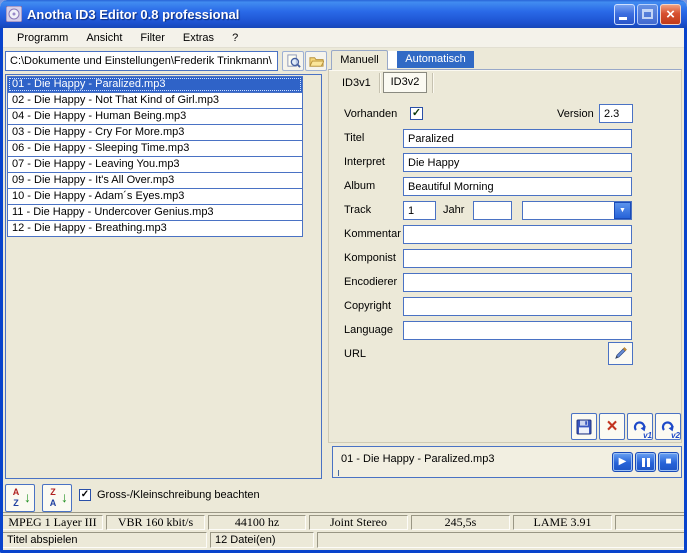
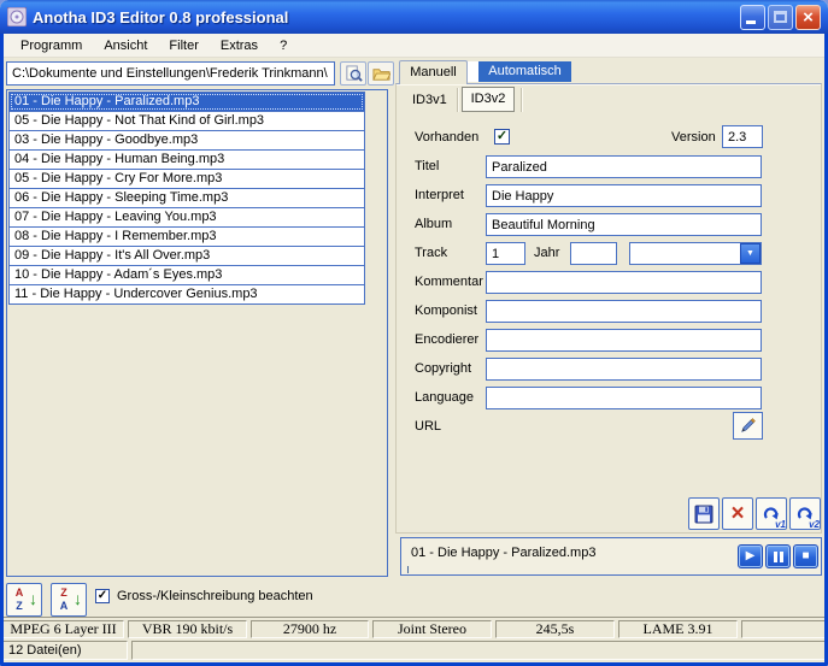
  Anotha ID3 Editor 0.8 professional
  ×
  Programm
  Ansicht
  Filter
  Extras
  ?
  C:\Dokumente und Einstellungen\Frederik Trinkmann\
  01 - Die Happy - Paralized.mp3
- 02 - Die Happy - Not That Kind of Girl.mp3
+ 05 - Die Happy - Not That Kind of Girl.mp3
+ 03 - Die Happy - Goodbye.mp3
  04 - Die Happy - Human Being.mp3
- 03 - Die Happy - Cry For More.mp3
+ 05 - Die Happy - Cry For More.mp3
  06 - Die Happy - Sleeping Time.mp3
  07 - Die Happy - Leaving You.mp3
+ 08 - Die Happy - I Remember.mp3
  09 - Die Happy - It's All Over.mp3
  10 - Die Happy - Adam´s Eyes.mp3
  11 - Die Happy - Undercover Genius.mp3
- 12 - Die Happy - Breathing.mp3
  Manuell
  Automatisch
  ID3v1
  ID3v2
  Vorhanden
  ✓
  Version
  2.3
  Titel
  Paralized
  Interpret
  Die Happy
  Album
  Beautiful Morning
  Track
  1
  Jahr
  Kommentar
  Komponist
  Encodierer
  Copyright
  Language
  URL
  ×
  v1
  v2
  01 - Die Happy - Paralized.mp3
  ▶
  ■
  A
  Z
  ↓
  Z
  A
  ↓
  ✓
  Gross-/Kleinschreibung beachten
- MPEG 1 Layer III
+ MPEG 6 Layer III
- VBR 160 kbit/s
+ VBR 190 kbit/s
- 44100 hz
+ 27900 hz
  Joint Stereo
  245,5s
  LAME 3.91
- Titel abspielen
  12 Datei(en)
